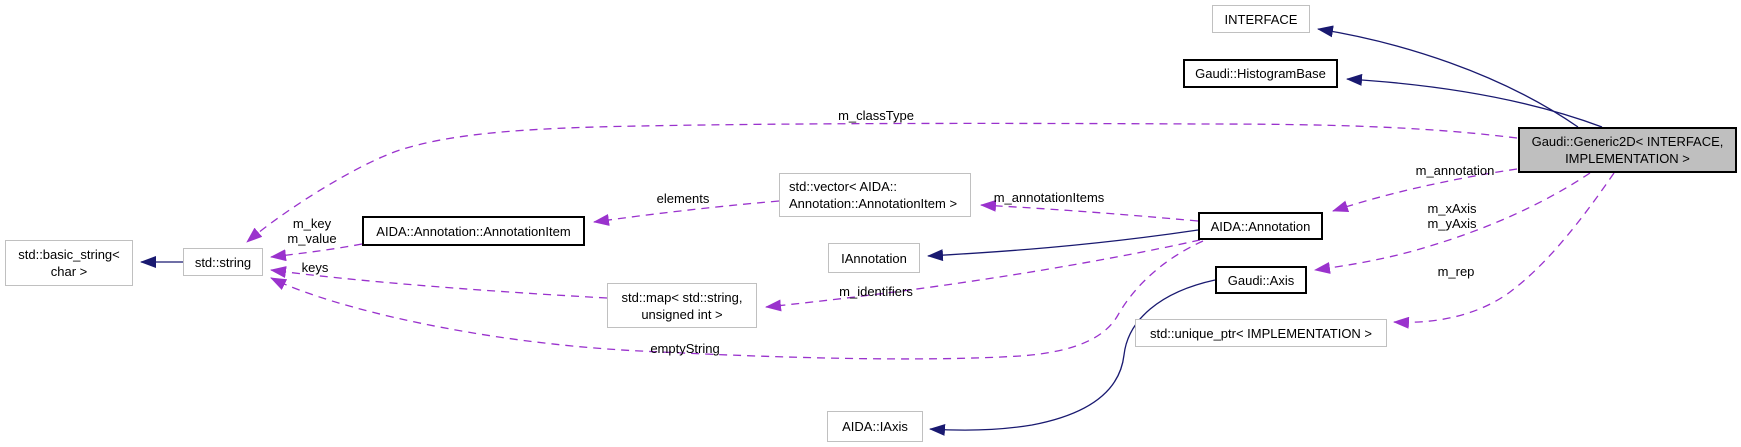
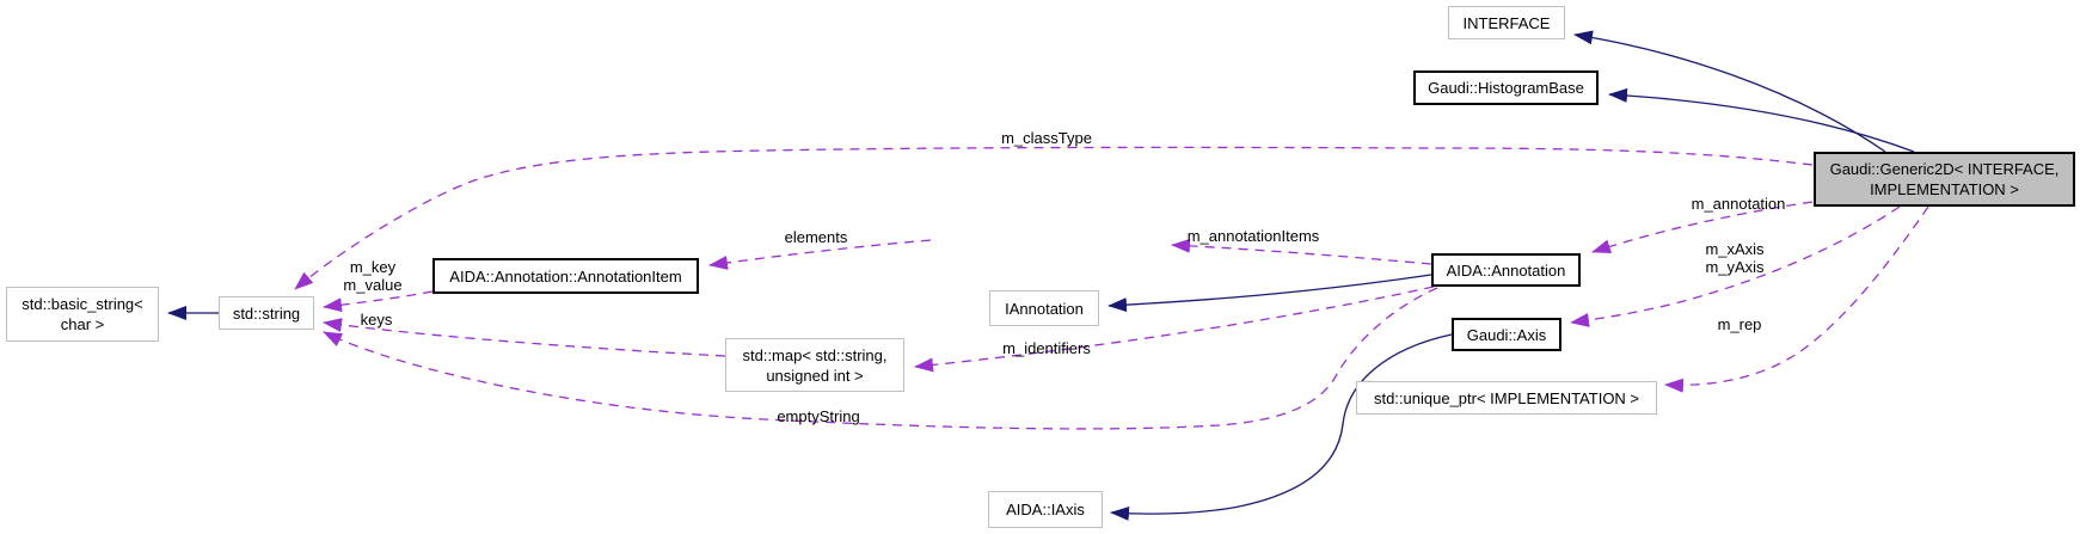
  INTERFACE
  Gaudi::HistogramBase
  Gaudi::Generic2D< INTERFACE,
  IMPLEMENTATION >
- std::vector< AIDA::
- Annotation::AnnotationItem >
  AIDA::Annotation::AnnotationItem
  AIDA::Annotation
  IAnnotation
  std::string
  std::basic_string<
  char >
  std::map< std::string,
  unsigned int >
  Gaudi::Axis
  std::unique_ptr< IMPLEMENTATION >
  AIDA::IAxis
  m_classType
  elements
  m_annotationItems
  m_annotation
  m_key
  m_value
  keys
  m_identifiers
  emptyString
  m_xAxis
  m_yAxis
  m_rep
